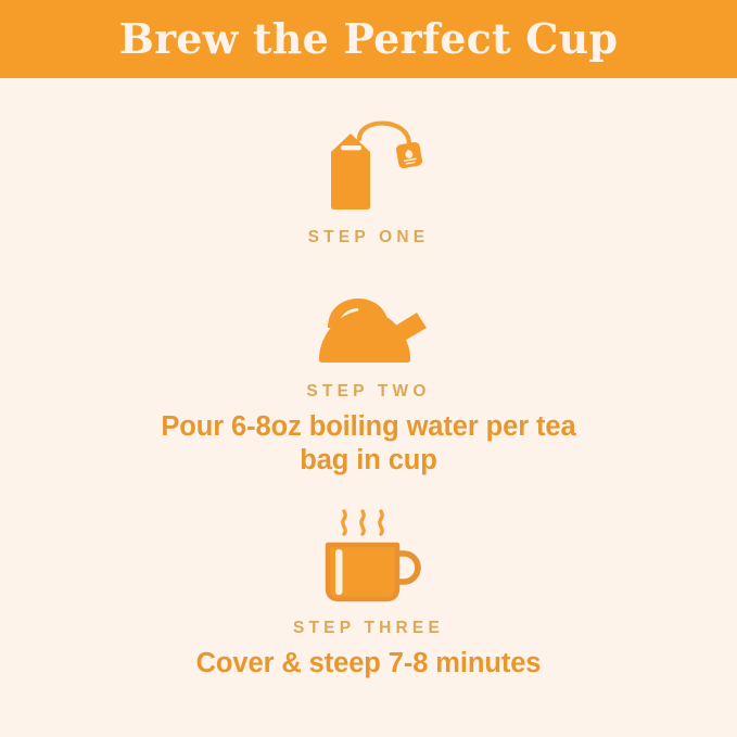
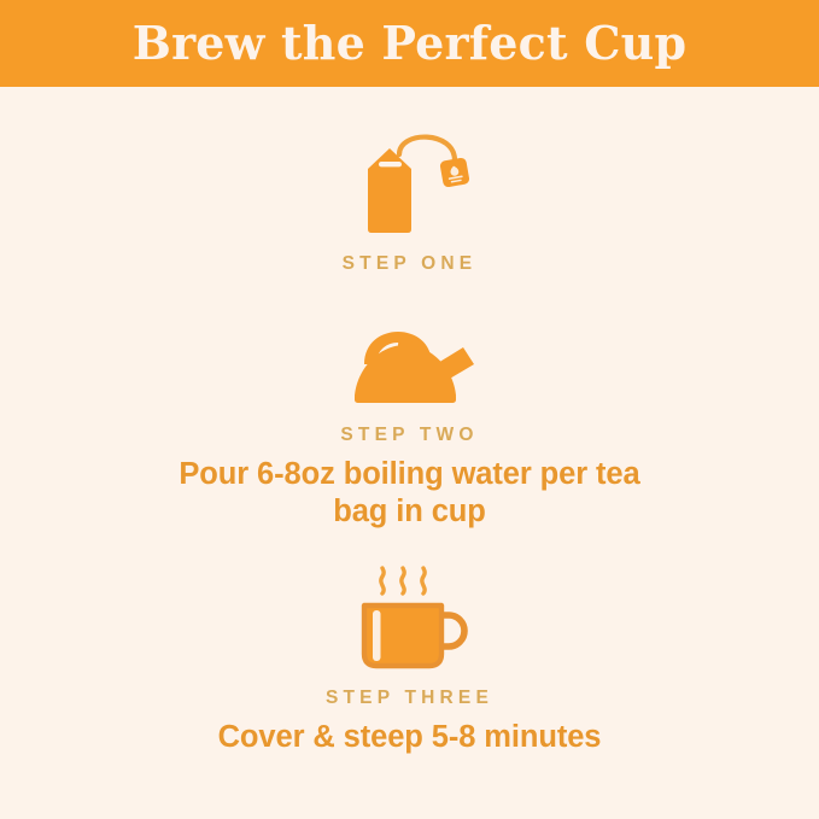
  Brew the Perfect Cup
  STEP ONE
  STEP TWO
  Pour 6-8oz boiling water per tea bag in cup
  STEP THREE
- Cover & steep 7-8 minutes
+ Cover & steep 5-8 minutes
